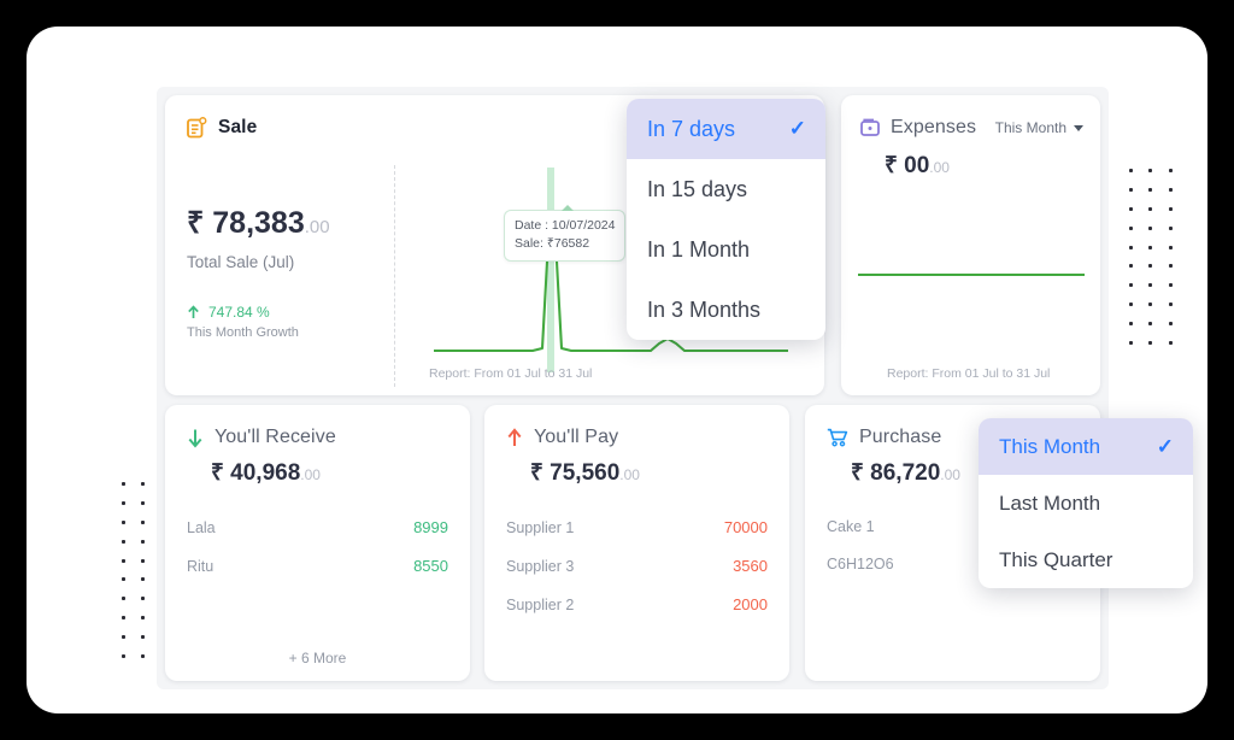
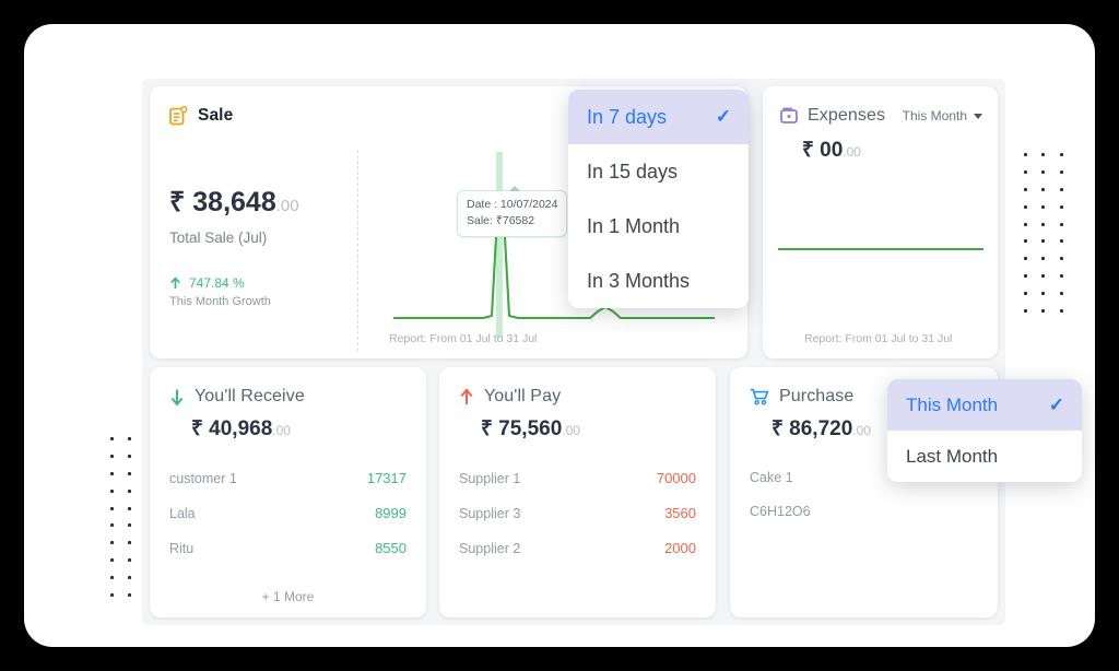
  Sale
- ₹ 78,383.00
+ ₹ 38,648.00
  Total Sale (Jul)
  747.84 %
  This Month Growth
  Report: From 01 Jul to 31 Jul
  Date : 10/07/2024
  Sale: ₹76582
  Expenses
  This Month
  ₹ 00.00
  Report: From 01 Jul to 31 Jul
  You'll Receive
  ₹ 40,968.00
+ customer 1
+ 17317
  Lala
  8999
  Ritu
  8550
- + 6 More
+ + 1 More
  You'll Pay
  ₹ 75,560.00
  Supplier 1
  70000
  Supplier 3
  3560
  Supplier 2
  2000
  Purchase
  ₹ 86,720.00
  Cake 1
  C6H12O6
  In 7 days
  ✓
  In 15 days
  In 1 Month
  In 3 Months
  This Month
  ✓
  Last Month
- This Quarter
